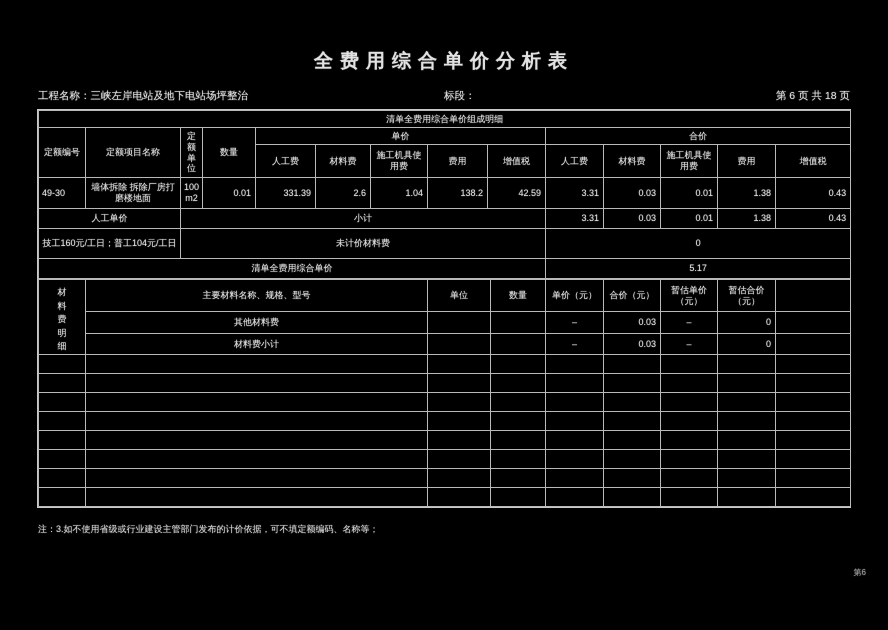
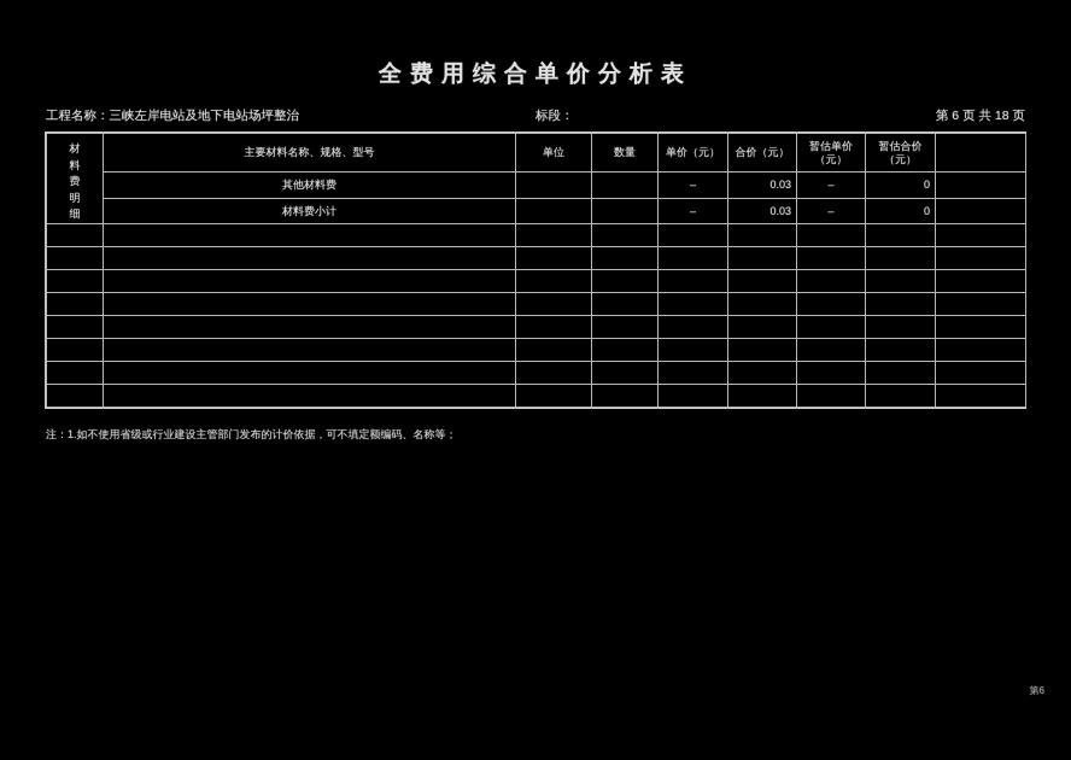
  全费用综合单价分析表
  工程名称：三峡左岸电站及地下电站场坪整治
  标段：
  第 6 页 共 18 页
- 清单全费用综合单价组成明细
- 定额编号	定额项目名称	定额单位	数量	单价	合价
- 人工费	材料费	施工机具使用费	费用	增值税	人工费	材料费	施工机具使用费	费用	增值税
- 49-30	墙体拆除 拆除厂房打磨楼地面	100m2	0.01	331.39	2.6	1.04	138.2	42.59	3.31	0.03	0.01	1.38	0.43
- 人工单价	小计	3.31	0.03	0.01	1.38	0.43
- 技工160元/工日；普工104元/工日	未计价材料费	0
- 清单全费用综合单价	5.17
  材料费明细	主要材料名称、规格、型号	单位	数量	单价（元）	合价（元）	暂估单价（元）	暂估合价（元）
  其他材料费			–	0.03	–	0
  材料费小计			–	0.03	–	0
  注：
- 3.如不使用省级或行业建设主管部门发布的计价依据，可不填定额编码、名称等；
+ 1.如不使用省级或行业建设主管部门发布的计价依据，可不填定额编码、名称等；
  第6
